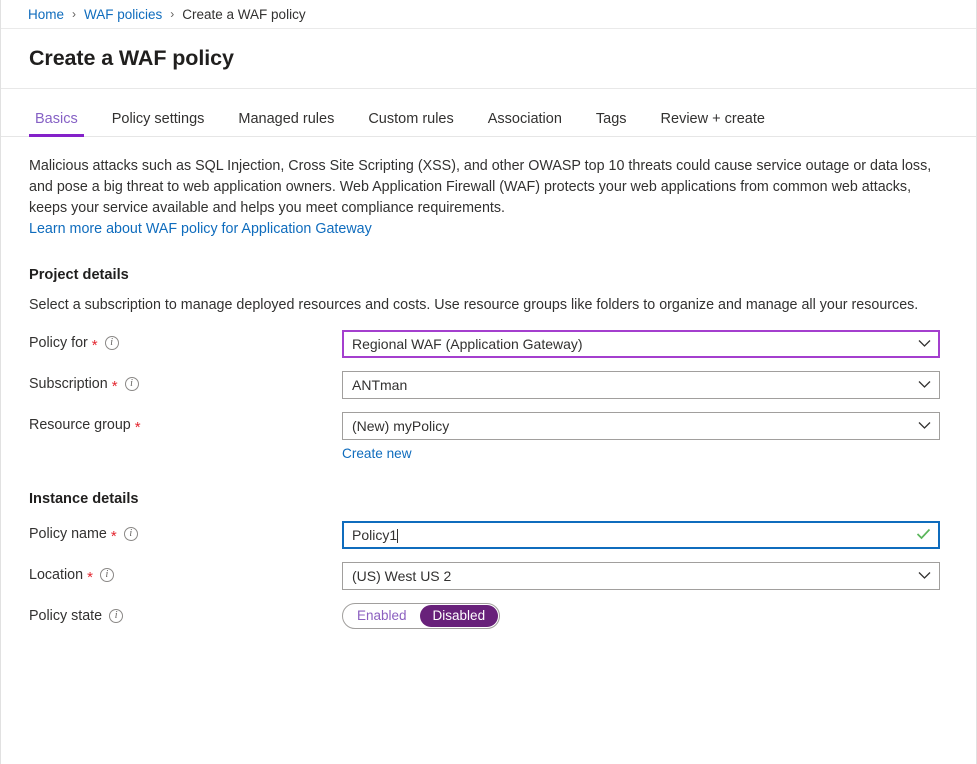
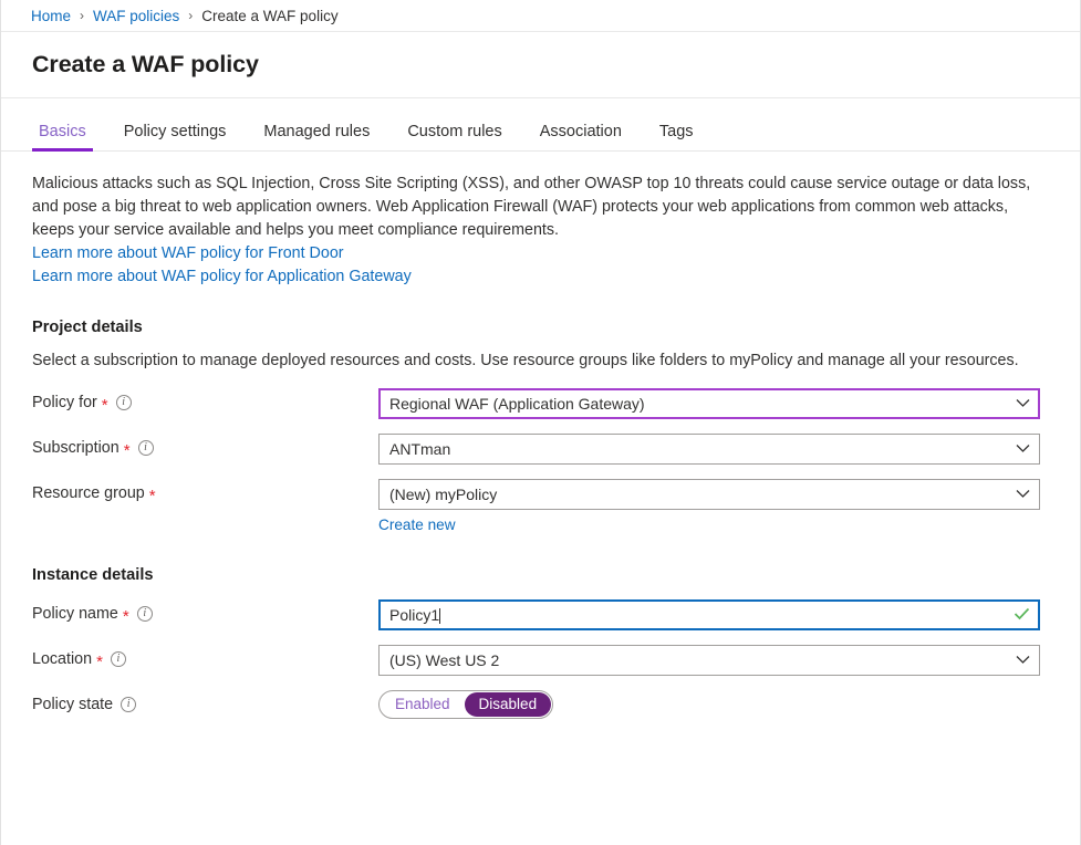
  Home
  ›
  WAF policies
  ›
  Create a WAF policy
  Create a WAF policy
  Basics
  Policy settings
  Managed rules
  Custom rules
  Association
  Tags
- Review + create
  Malicious attacks such as SQL Injection, Cross Site Scripting (XSS), and other OWASP top 10 threats could cause service outage or data loss, and pose a big threat to web application owners. Web Application Firewall (WAF) protects your web applications from common web attacks, keeps your service available and helps you meet compliance requirements.
+ Learn more about WAF policy for Front Door
  Learn more about WAF policy for Application Gateway
  Project details
- Select a subscription to manage deployed resources and costs. Use resource groups like folders to organize and manage all your resources.
+ Select a subscription to manage deployed resources and costs. Use resource groups like folders to myPolicy and manage all your resources.
  Policy for
  *
  i
  Regional WAF (Application Gateway)
  Subscription
  *
  i
  ANTman
  Resource group
  *
  (New) myPolicy
  Create new
  Instance details
  Policy name
  *
  i
  Policy1
  Location
  *
  i
  (US) West US 2
  Policy state
  i
  Enabled
  Disabled
